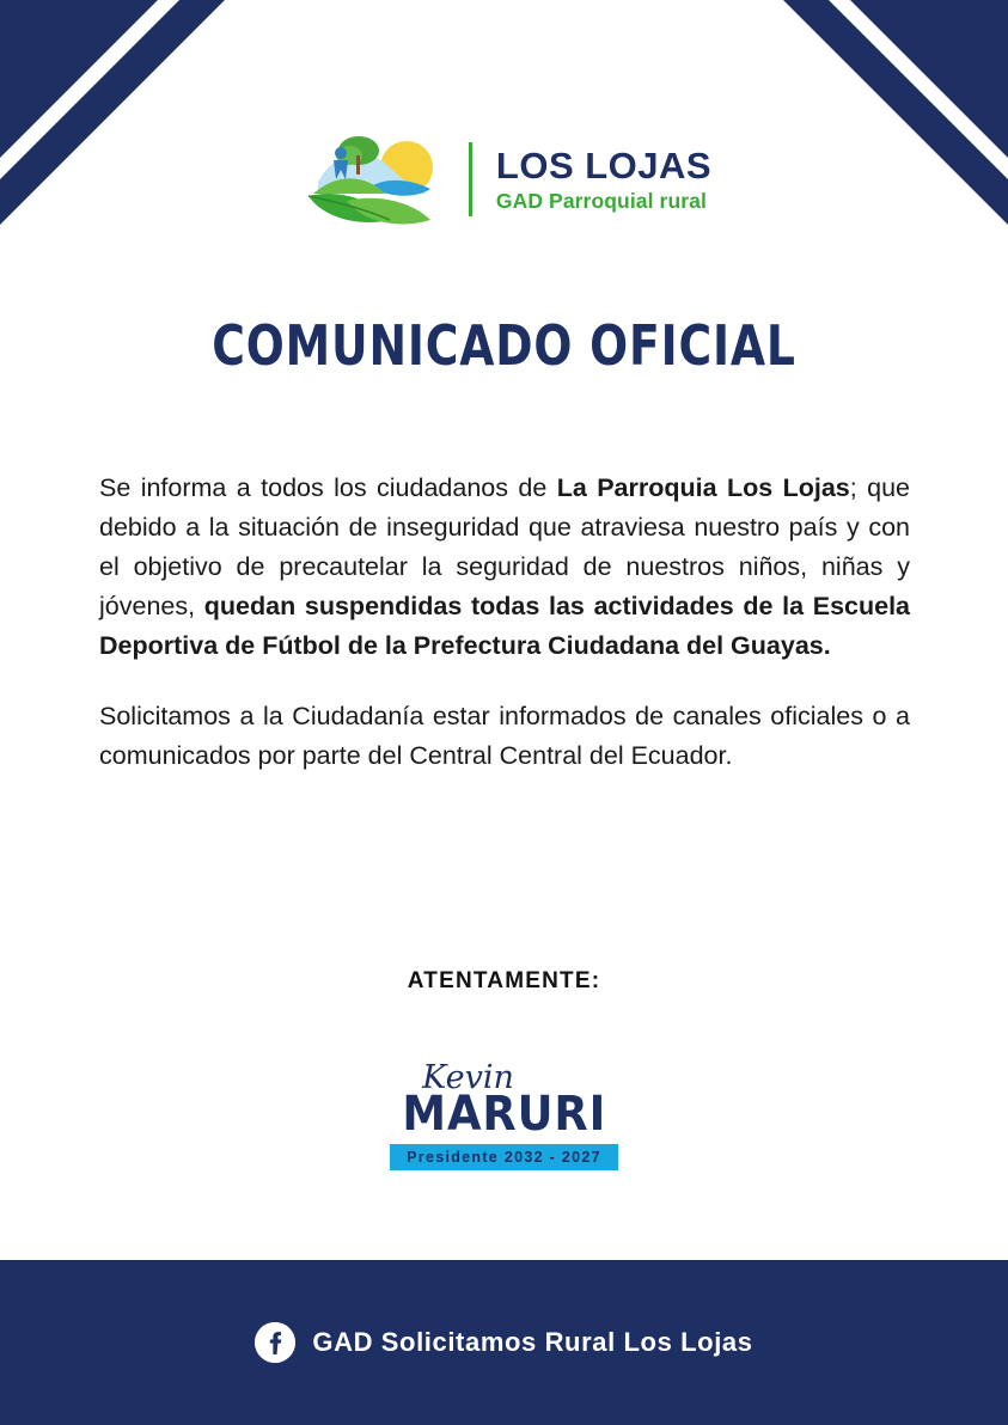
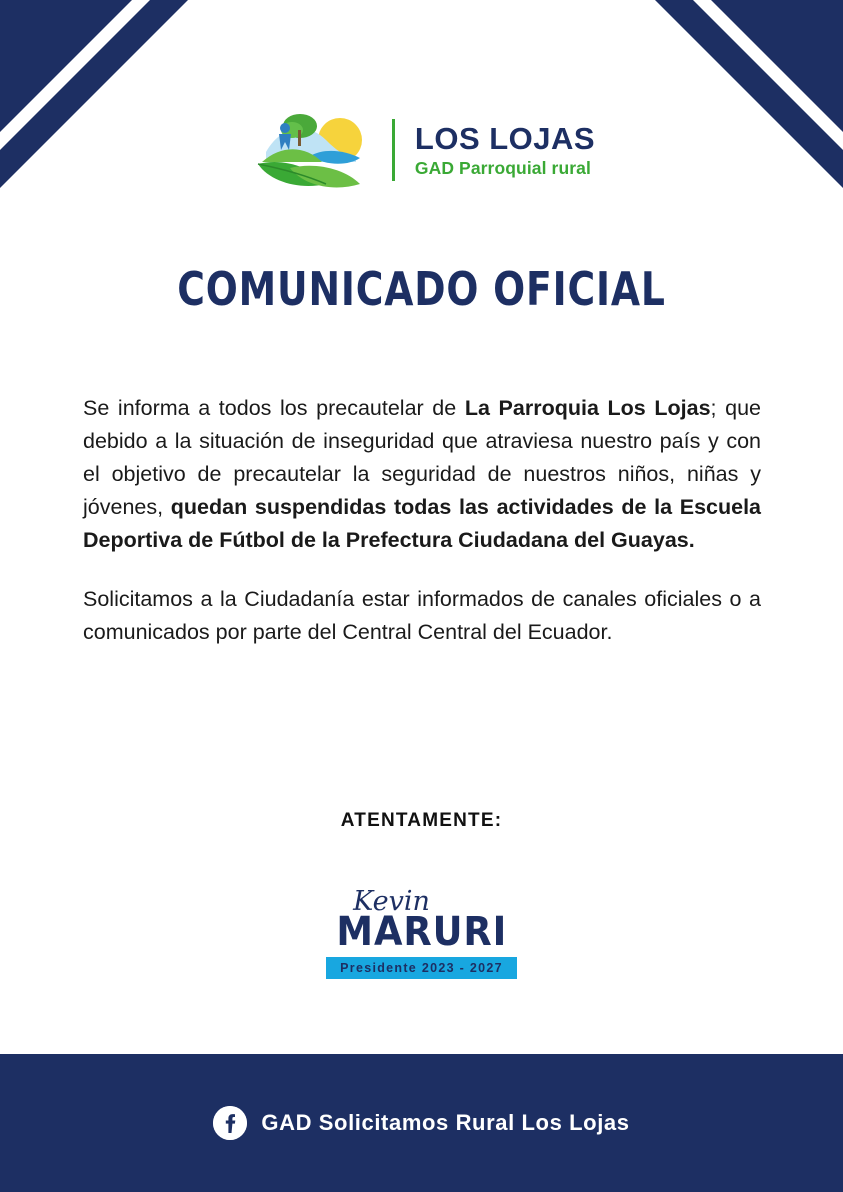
  LOS LOJAS
  GAD Parroquial rural
  COMUNICADO OFICIAL
- Se informa a todos los ciudadanos de La Parroquia Los Lojas; que debido a la situación de inseguridad que atraviesa nuestro país y con el objetivo de precautelar la seguridad de nuestros niños, niñas y jóvenes, quedan suspendidas todas las actividades de la Escuela Deportiva de Fútbol de la Prefectura Ciudadana del Guayas.
+ Se informa a todos los precautelar de La Parroquia Los Lojas; que debido a la situación de inseguridad que atraviesa nuestro país y con el objetivo de precautelar la seguridad de nuestros niños, niñas y jóvenes, quedan suspendidas todas las actividades de la Escuela Deportiva de Fútbol de la Prefectura Ciudadana del Guayas.
  Solicitamos a la Ciudadanía estar informados de canales oficiales o a comunicados por parte del Central Central del Ecuador.
  ATENTAMENTE:
  Kevin
  MARURI
- Presidente 2032 - 2027
+ Presidente 2023 - 2027
  GAD Solicitamos Rural Los Lojas
